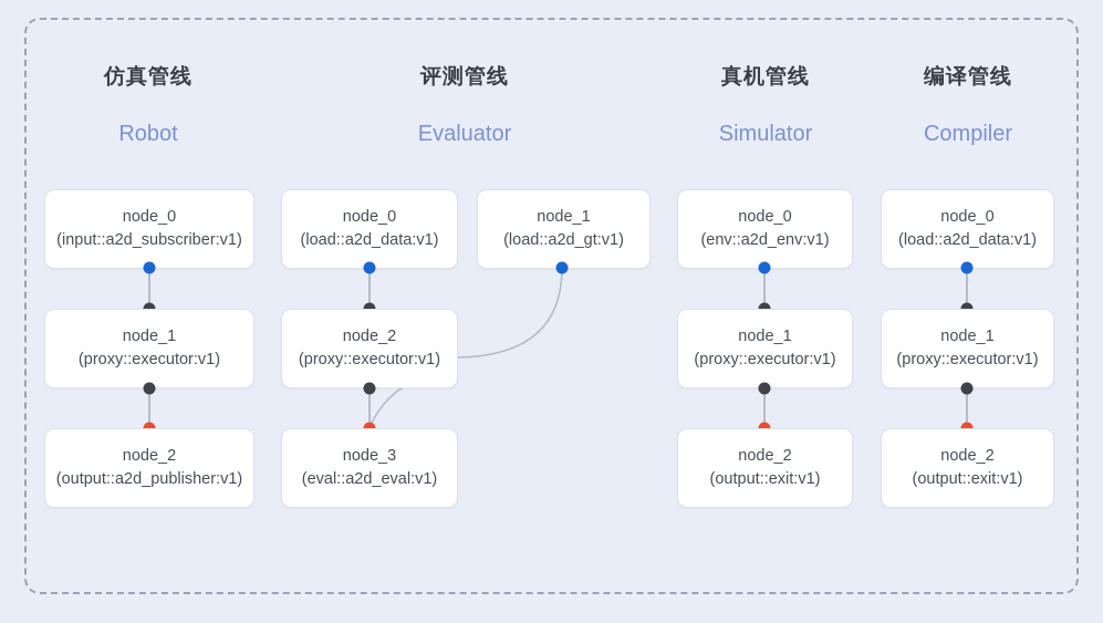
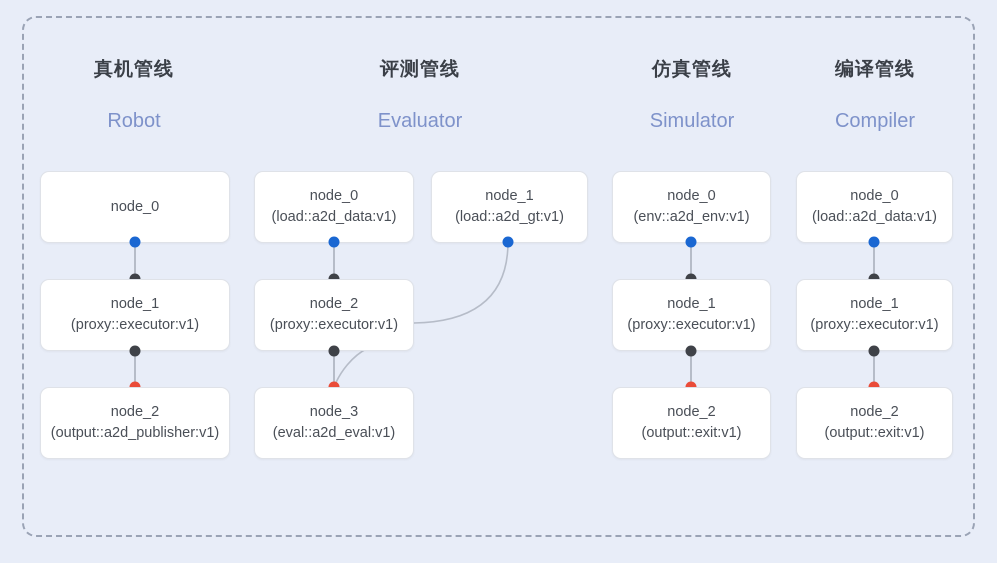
- 仿真管线
+ 真机管线
  Robot
  评测管线
  Evaluator
- 真机管线
+ 仿真管线
  Simulator
  编译管线
  Compiler
  node_0
- (input::a2d_subscriber:v1)
  node_1
  (proxy::executor:v1)
  node_2
  (output::a2d_publisher:v1)
  node_0
  (load::a2d_data:v1)
  node_1
  (load::a2d_gt:v1)
  node_2
  (proxy::executor:v1)
  node_3
  (eval::a2d_eval:v1)
  node_0
  (env::a2d_env:v1)
  node_1
  (proxy::executor:v1)
  node_2
  (output::exit:v1)
  node_0
  (load::a2d_data:v1)
  node_1
  (proxy::executor:v1)
  node_2
  (output::exit:v1)
